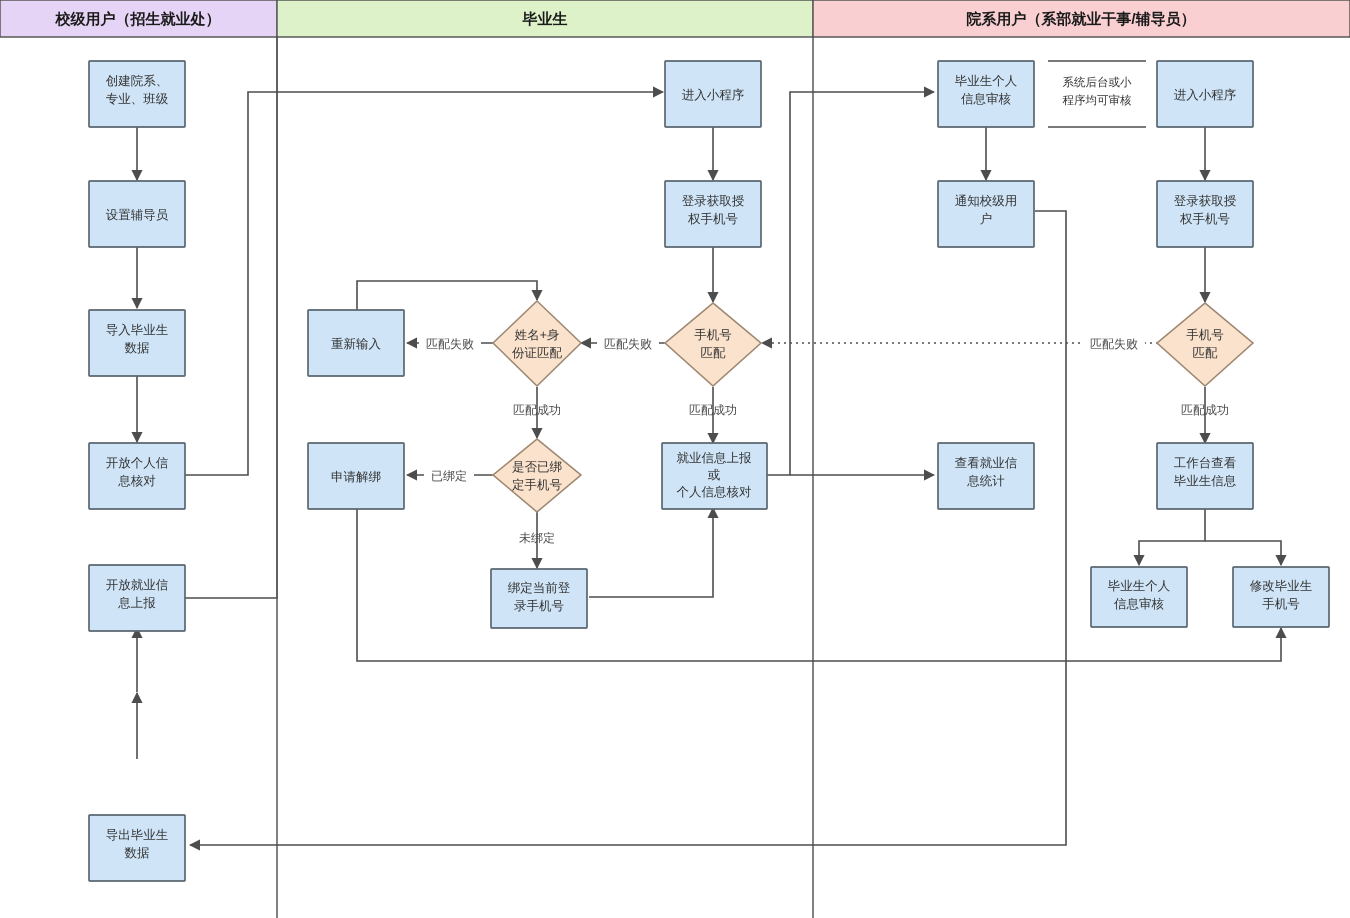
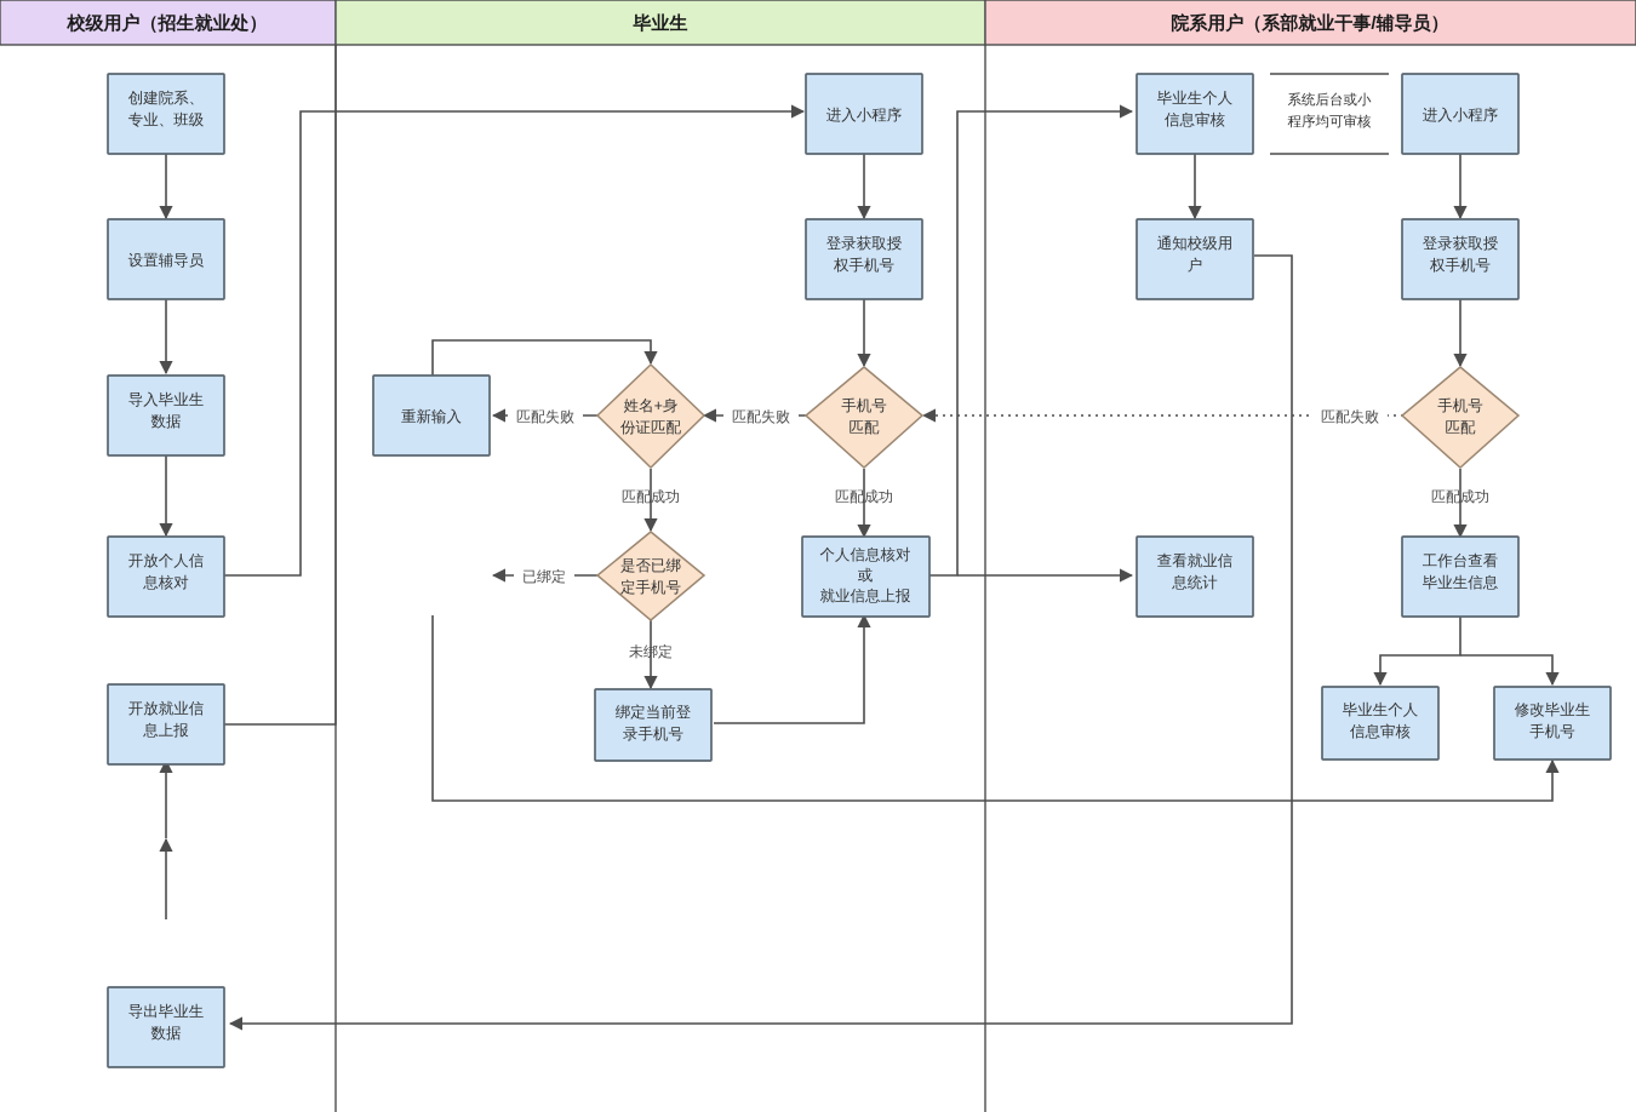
  校级用户（招生就业处）
  毕业生
  院系用户（系部就业干事/辅导员）
  创建院系、
  专业、班级
  设置辅导员
  导入毕业生
  数据
  开放个人信
  息核对
  开放就业信
  息上报
  导出毕业生
  数据
  进入小程序
  登录获取授
  权手机号
  手机号
  匹配
  姓名+身
  份证匹配
  重新输入
  是否已绑
  定手机号
- 申请解绑
  绑定当前登
  录手机号
- 就业信息上报
+ 个人信息核对
  或
- 个人信息核对
+ 就业信息上报
  毕业生个人
  信息审核
  系统后台或小
  程序均可审核
  通知校级用
  户
  查看就业信
  息统计
  进入小程序
  登录获取授
  权手机号
  手机号
  匹配
  工作台查看
  毕业生信息
  毕业生个人
  信息审核
  修改毕业生
  手机号
  匹配失败
  匹配失败
  匹配失败
  匹配成功
  匹配成功
  匹配成功
  已绑定
  未绑定
